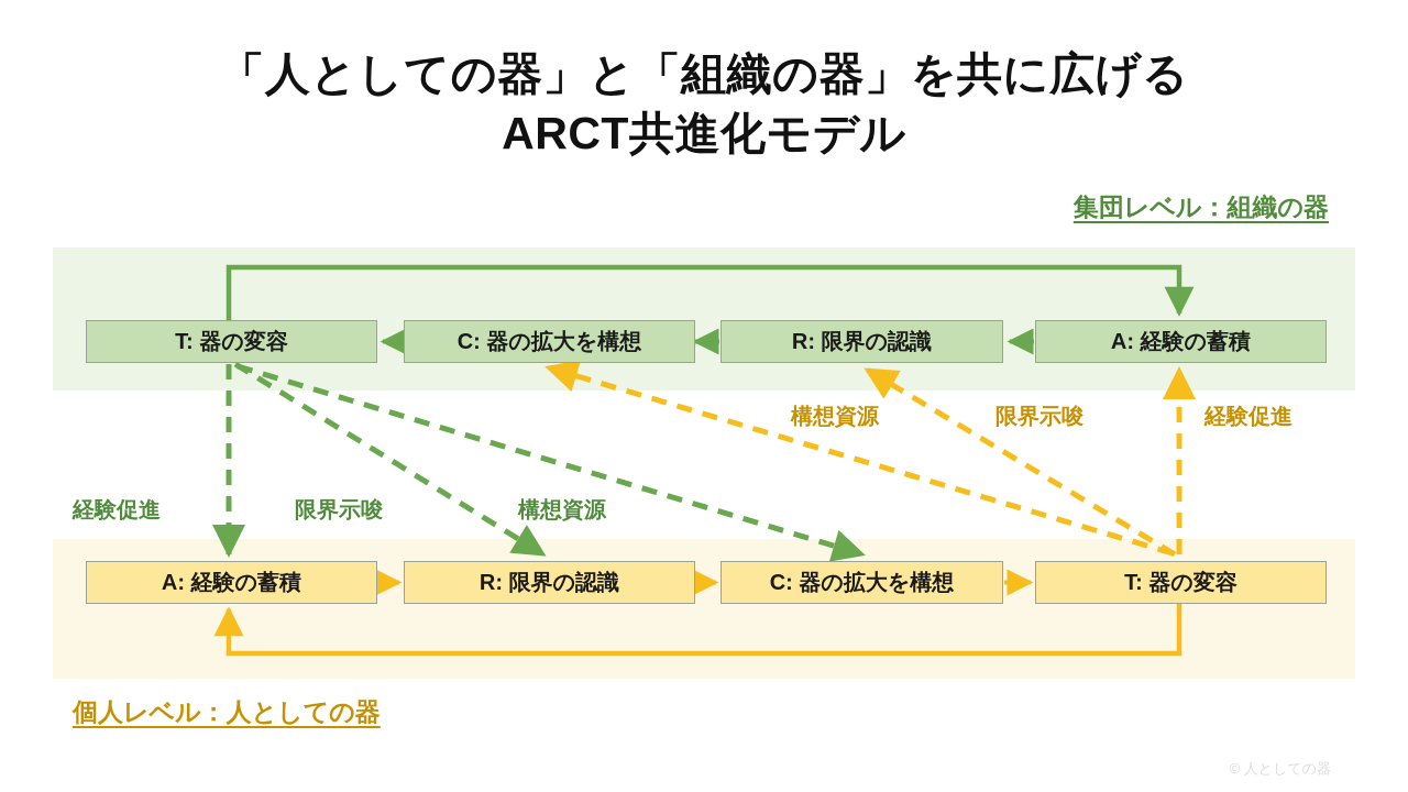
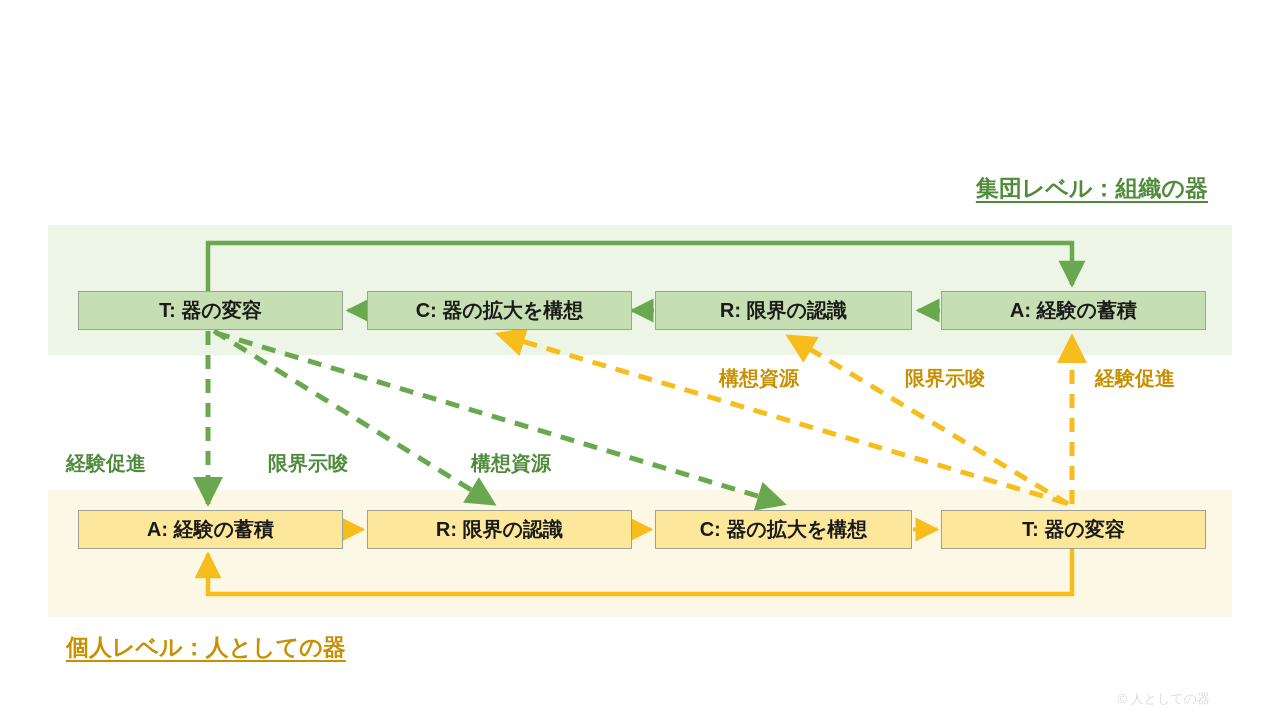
- 「人としての器」と「組織の器」を共に広げる
- ARCT共進化モデル
  集団レベル：組織の器
  個人レベル：人としての器
  T: 器の変容
  C: 器の拡大を構想
  R: 限界の認識
  A: 経験の蓄積
  A: 経験の蓄積
  R: 限界の認識
  C: 器の拡大を構想
  T: 器の変容
  構想資源
  限界示唆
  経験促進
  経験促進
  限界示唆
  構想資源
  © 人としての器
